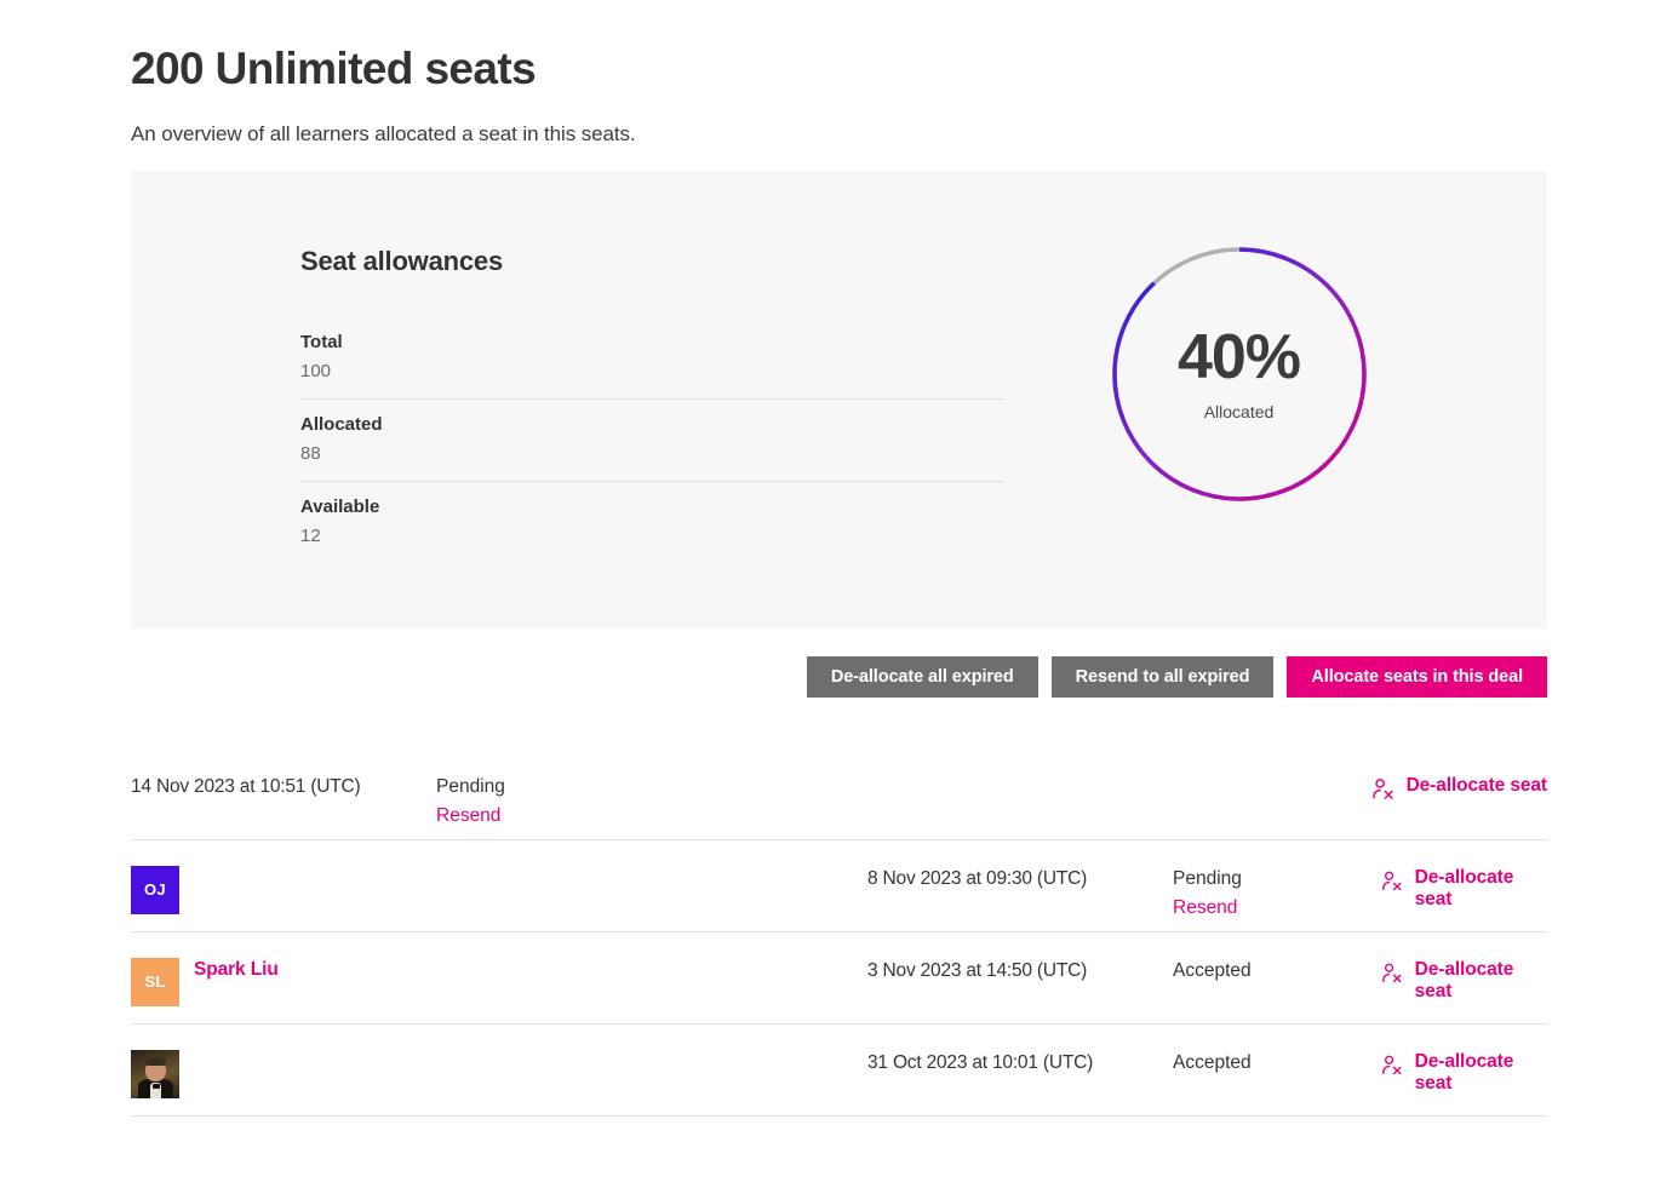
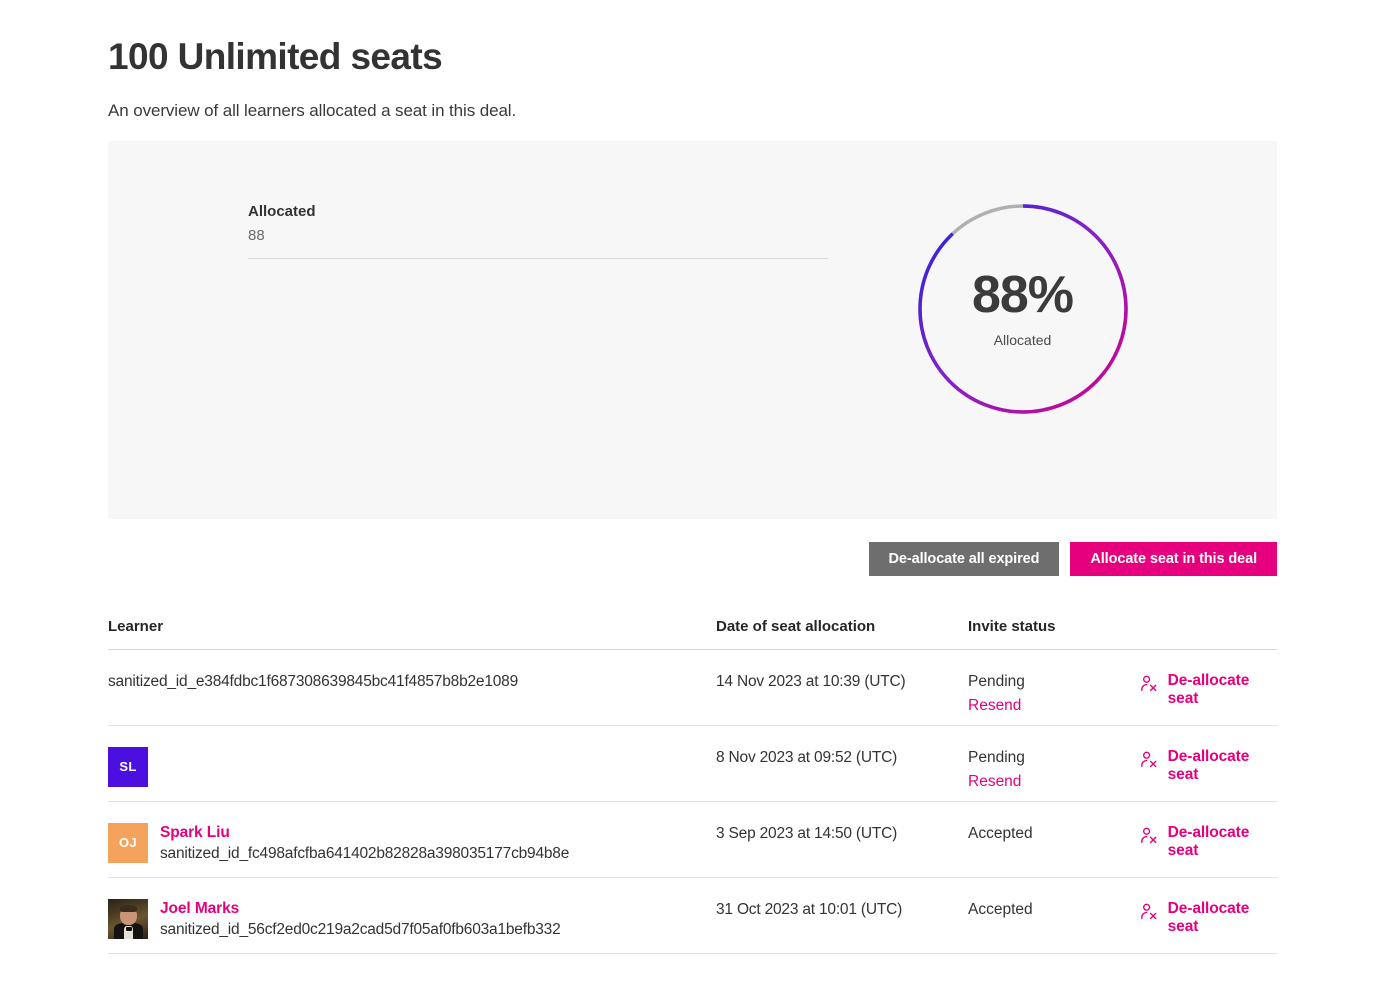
- 200 Unlimited seats
+ 100 Unlimited seats
- An overview of all learners allocated a seat in this seats.
+ An overview of all learners allocated a seat in this deal.
- Seat allowances
- Total
- 100
  Allocated
  88
- Available
- 12
- 40%
+ 88%
  Allocated
  De-allocate all expired
- Resend to all expired
- Allocate seats in this deal
+ Allocate seat in this deal
+ Learner
+ Date of seat allocation
+ Invite status
+ sanitized_id_e384fdbc1f687308639845bc41f4857b8b2e1089
- 14 Nov 2023 at 10:51 (UTC)
+ 14 Nov 2023 at 10:39 (UTC)
  Pending
  Resend
  De-allocate seat
- OJ
+ SL
- 8 Nov 2023 at 09:30 (UTC)
+ 8 Nov 2023 at 09:52 (UTC)
  Pending
  Resend
  De-allocate seat
- SL
+ OJ
  Spark Liu
+ sanitized_id_fc498afcfba641402b82828a398035177cb94b8e
- 3 Nov 2023 at 14:50 (UTC)
+ 3 Sep 2023 at 14:50 (UTC)
  Accepted
  De-allocate seat
+ Joel Marks
+ sanitized_id_56cf2ed0c219a2cad5d7f05af0fb603a1befb332
  31 Oct 2023 at 10:01 (UTC)
  Accepted
  De-allocate seat
